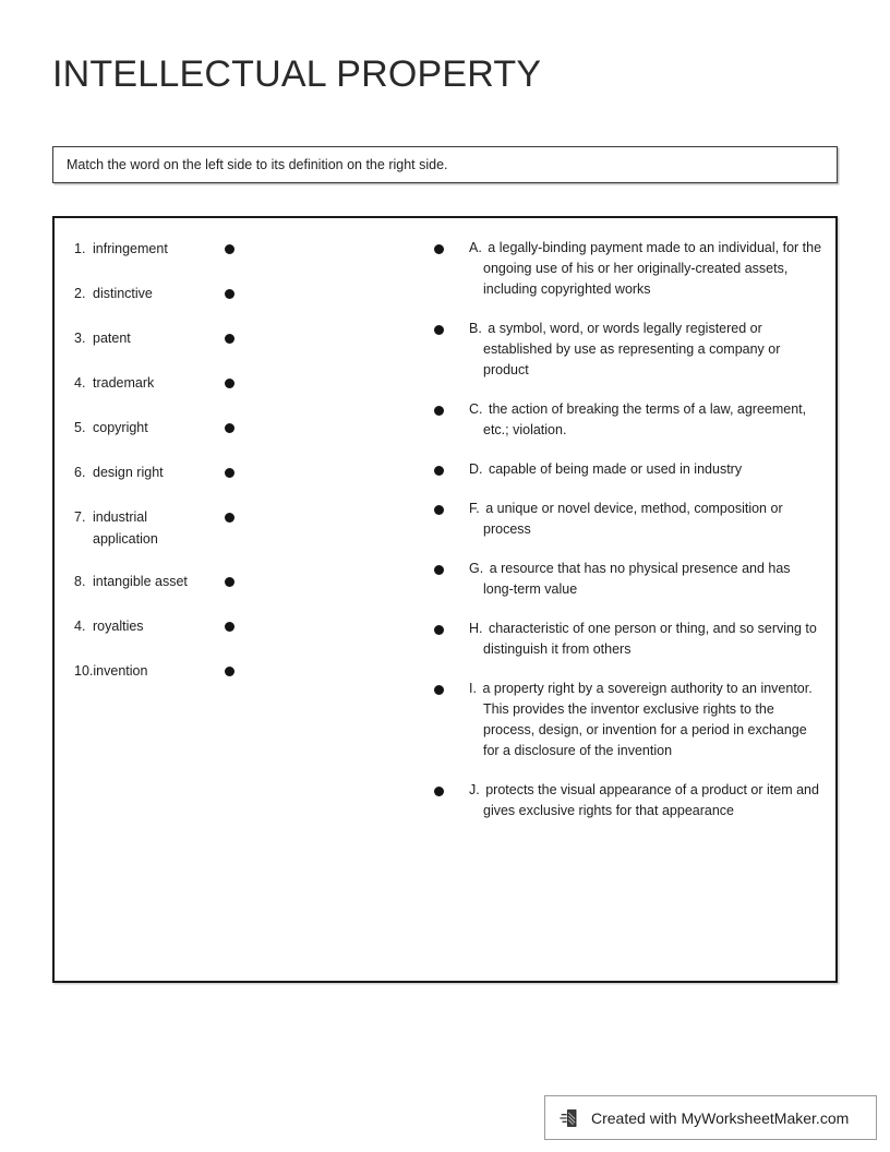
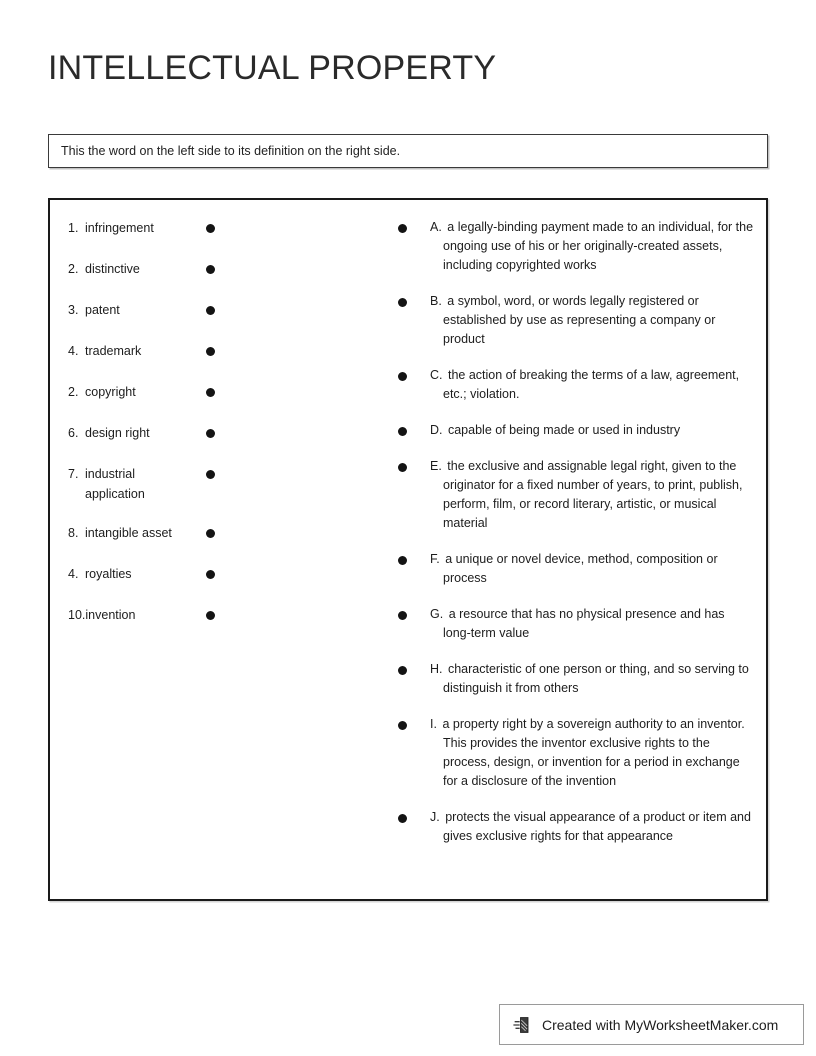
  INTELLECTUAL PROPERTY
- Match the word on the left side to its definition on the right side.
+ This the word on the left side to its definition on the right side.
  1. infringement
  2. distinctive
  3. patent
  4. trademark
- 5. copyright
+ 2. copyright
  6. design right
  7. industrial application
  8. intangible asset
  4. royalties
  10.invention
  A. a legally-binding payment made to an individual, for the ongoing use of his or her originally-created assets, including copyrighted works
  B. a symbol, word, or words legally registered or established by use as representing a company or product
  C. the action of breaking the terms of a law, agreement, etc.; violation.
  D. capable of being made or used in industry
+ E. the exclusive and assignable legal right, given to the originator for a fixed number of years, to print, publish, perform, film, or record literary, artistic, or musical material
  F. a unique or novel device, method, composition or process
  G. a resource that has no physical presence and has long-term value
  H. characteristic of one person or thing, and so serving to distinguish it from others
  I. a property right by a sovereign authority to an inventor. This provides the inventor exclusive rights to the process, design, or invention for a period in exchange for a disclosure of the invention
  J. protects the visual appearance of a product or item and gives exclusive rights for that appearance
  Created with MyWorksheetMaker.com
